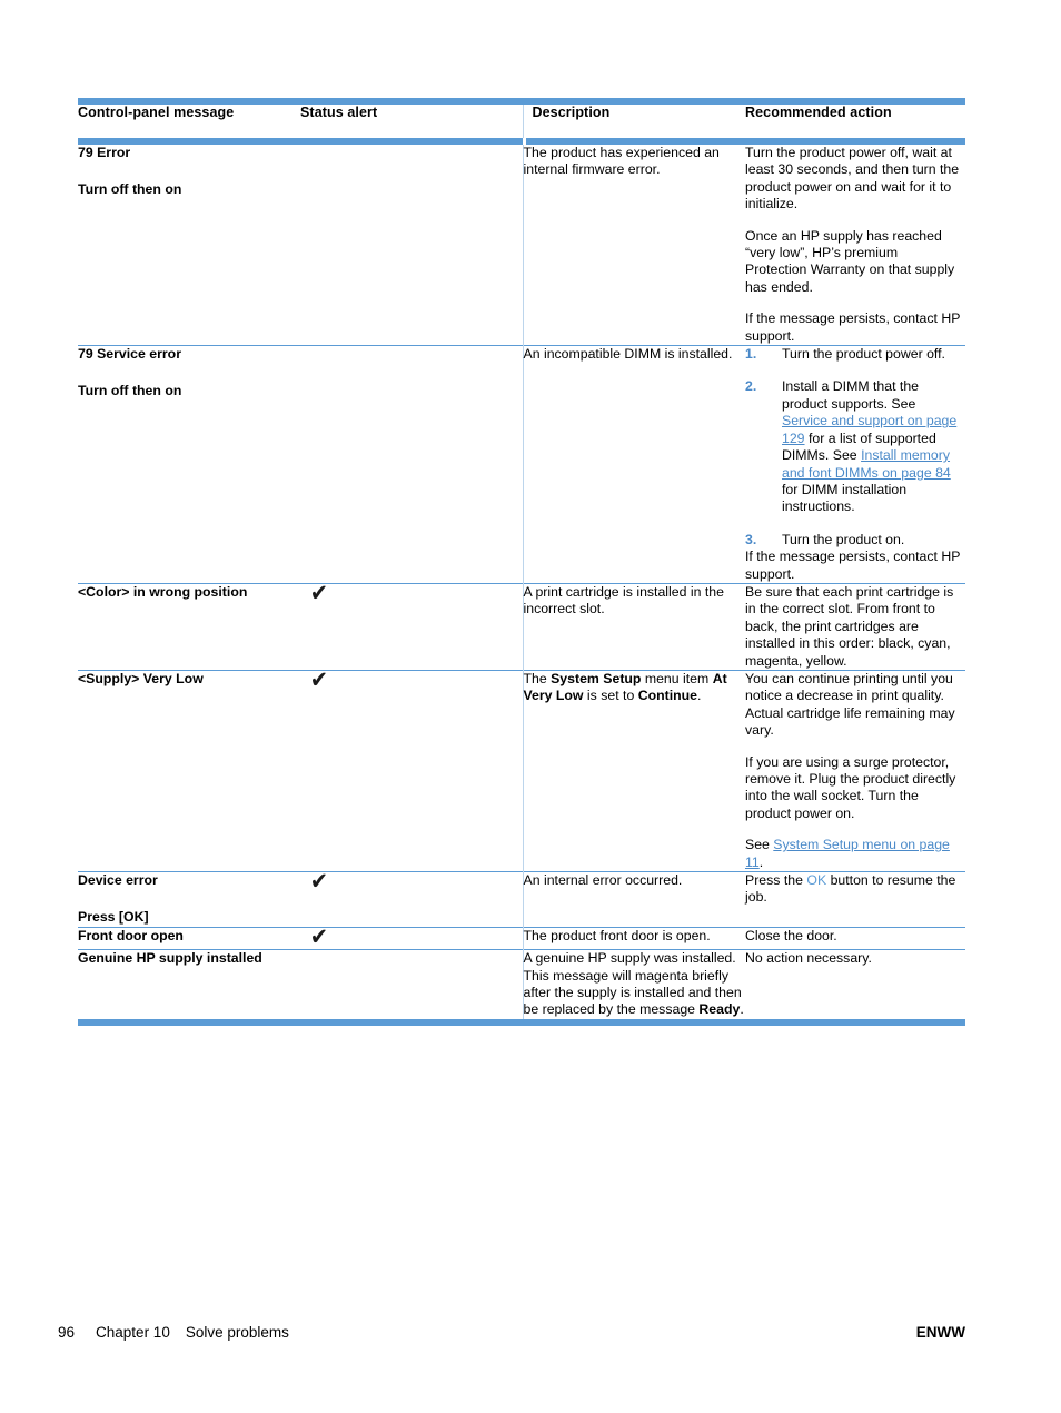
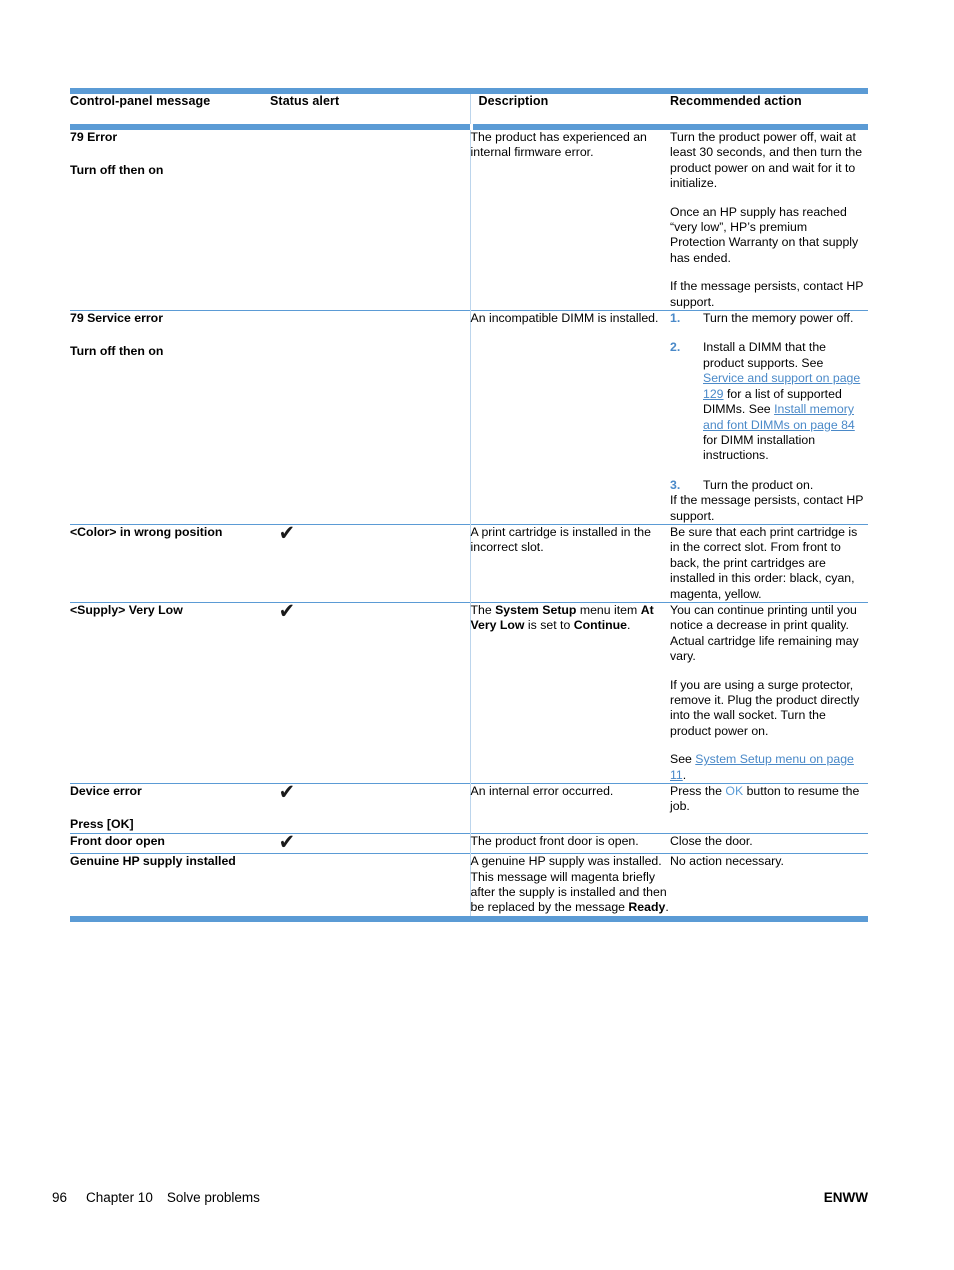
  Control-panel message	Status alert	Description	Recommended action
  79 Error Turn off then on		The product has experienced an internal firmware error.	Turn the product power off, wait at least 30 seconds, and then turn the product power on and wait for it to initialize. Once an HP supply has reached “very low”, HP’s premium Protection Warranty on that supply has ended. If the message persists, contact HP support.
- 79 Service error Turn off then on		An incompatible DIMM is installed.	1. Turn the product power off. 2. Install a DIMM that the product supports. See Service and support on page 129 for a list of supported DIMMs. See Install memory and font DIMMs on page 84 for DIMM installation instructions. 3. Turn the product on. If the message persists, contact HP support.
+ 79 Service error Turn off then on		An incompatible DIMM is installed.	1. Turn the memory power off. 2. Install a DIMM that the product supports. See Service and support on page 129 for a list of supported DIMMs. See Install memory and font DIMMs on page 84 for DIMM installation instructions. 3. Turn the product on. If the message persists, contact HP support.
  <Color> in wrong position	✔	A print cartridge is installed in the incorrect slot.	Be sure that each print cartridge is in the correct slot. From front to back, the print cartridges are installed in this order: black, cyan, magenta, yellow.
  <Supply> Very Low	✔	The System Setup menu item At Very Low is set to Continue.	You can continue printing until you notice a decrease in print quality. Actual cartridge life remaining may vary. If you are using a surge protector, remove it. Plug the product directly into the wall socket. Turn the product power on. See System Setup menu on page 11.
  Device error Press [OK]	✔	An internal error occurred.	Press the OK button to resume the job.
  Front door open	✔	The product front door is open.	Close the door.
  Genuine HP supply installed		A genuine HP supply was installed. This message will magenta briefly after the supply is installed and then be replaced by the message Ready.	No action necessary.
  96 Chapter 10 Solve problems
  ENWW
